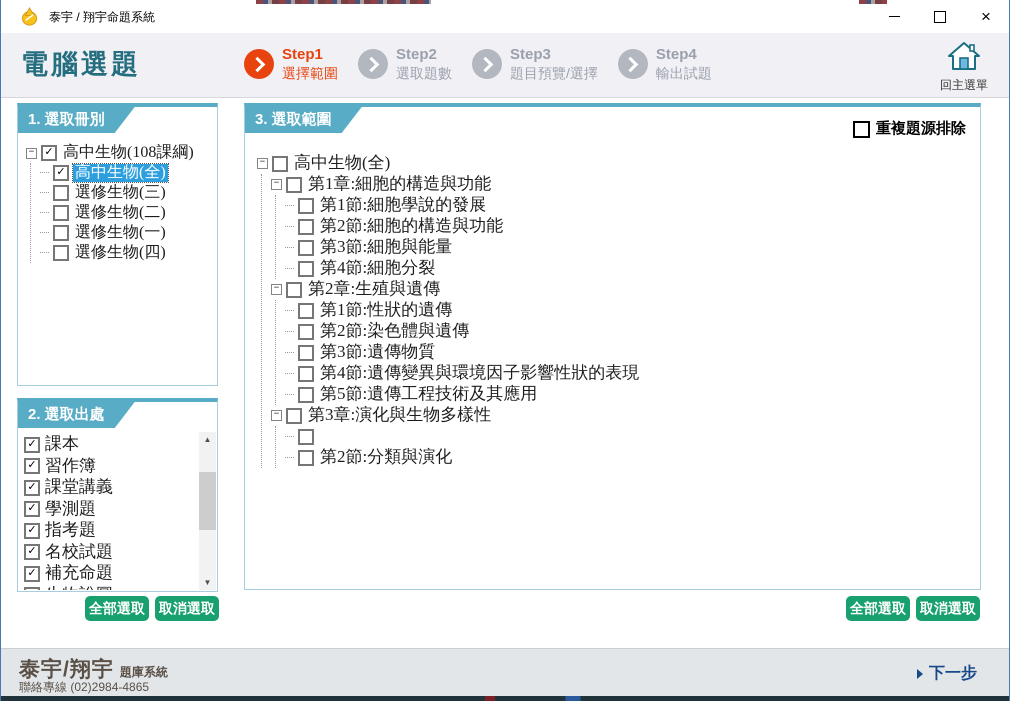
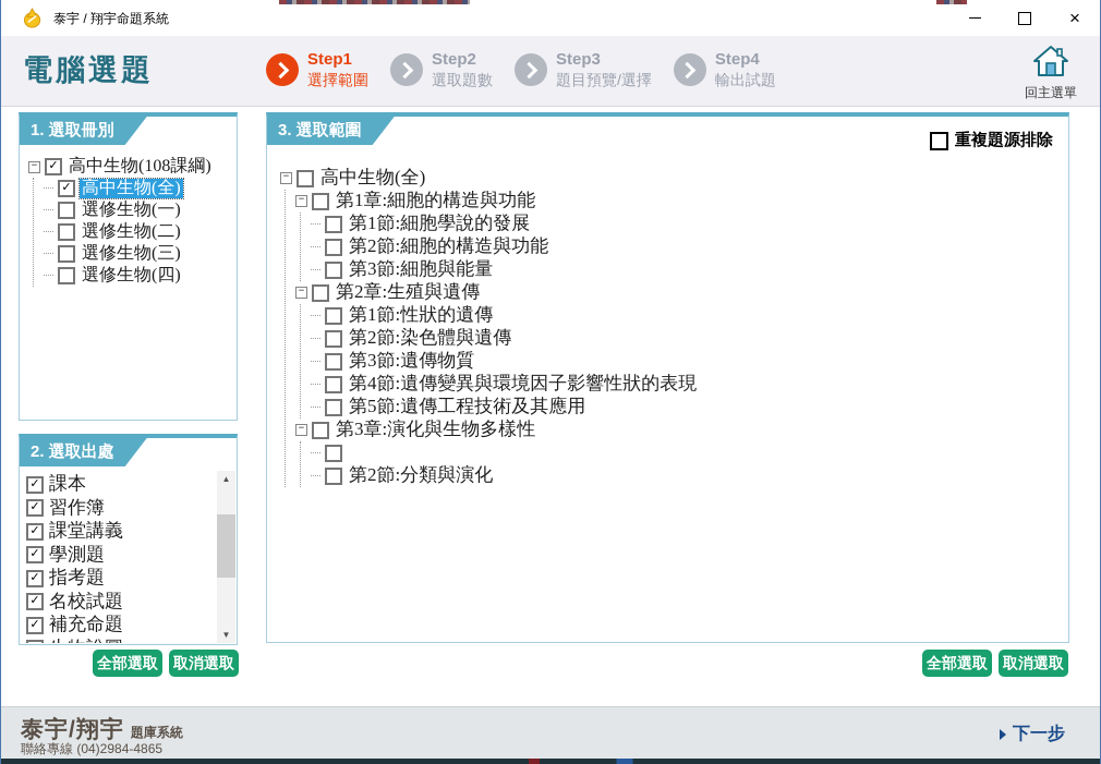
  泰宇 / 翔宇命題系統
  ×
  電腦選題
  Step1
  選擇範圍
  Step2
  選取題數
  Step3
  題目預覽/選擇
  Step4
  輸出試題
  回主選單
  1. 選取冊別
  −
  ✓
  高中生物(108課綱)
  ✓
  高中生物(全)
- 選修生物(三)
+ 選修生物(一)
  選修生物(二)
- 選修生物(一)
+ 選修生物(三)
  選修生物(四)
  2. 選取出處
  ✓
  課本
  ✓
  習作簿
  ✓
  課堂講義
  ✓
  學測題
  ✓
  指考題
  ✓
  名校試題
  ✓
  補充命題
  ▲
  ▼
  全部選取
  取消選取
  3. 選取範圍
  重複題源排除
  −
  高中生物(全)
  −
  第1章:細胞的構造與功能
  第1節:細胞學說的發展
  第2節:細胞的構造與功能
  第3節:細胞與能量
- 第4節:細胞分裂
  −
  第2章:生殖與遺傳
  第1節:性狀的遺傳
  第2節:染色體與遺傳
  第3節:遺傳物質
  第4節:遺傳變異與環境因子影響性狀的表現
  第5節:遺傳工程技術及其應用
  −
  第3章:演化與生物多樣性
  第2節:分類與演化
  全部選取
  取消選取
  泰宇/翔宇 題庫系統
- 聯絡專線 (02)2984-4865
+ 聯絡專線 (04)2984-4865
  下一步
